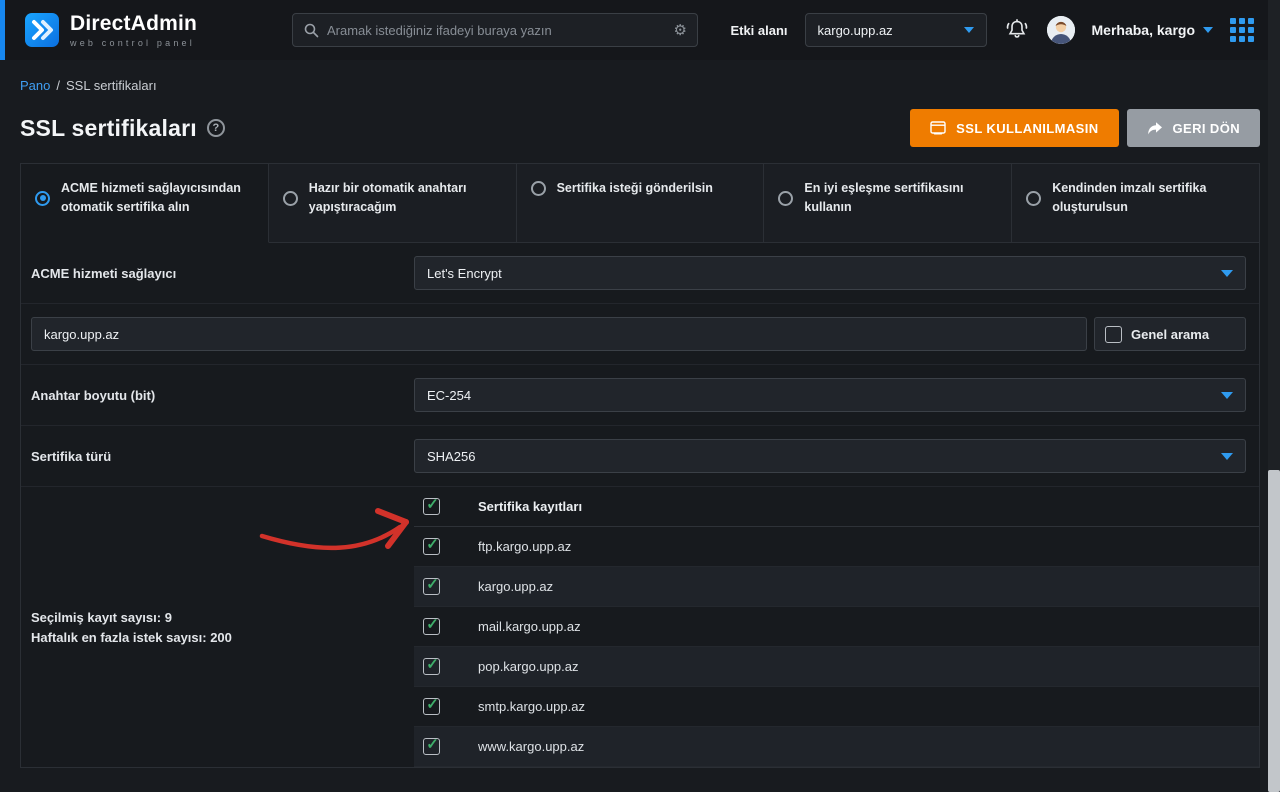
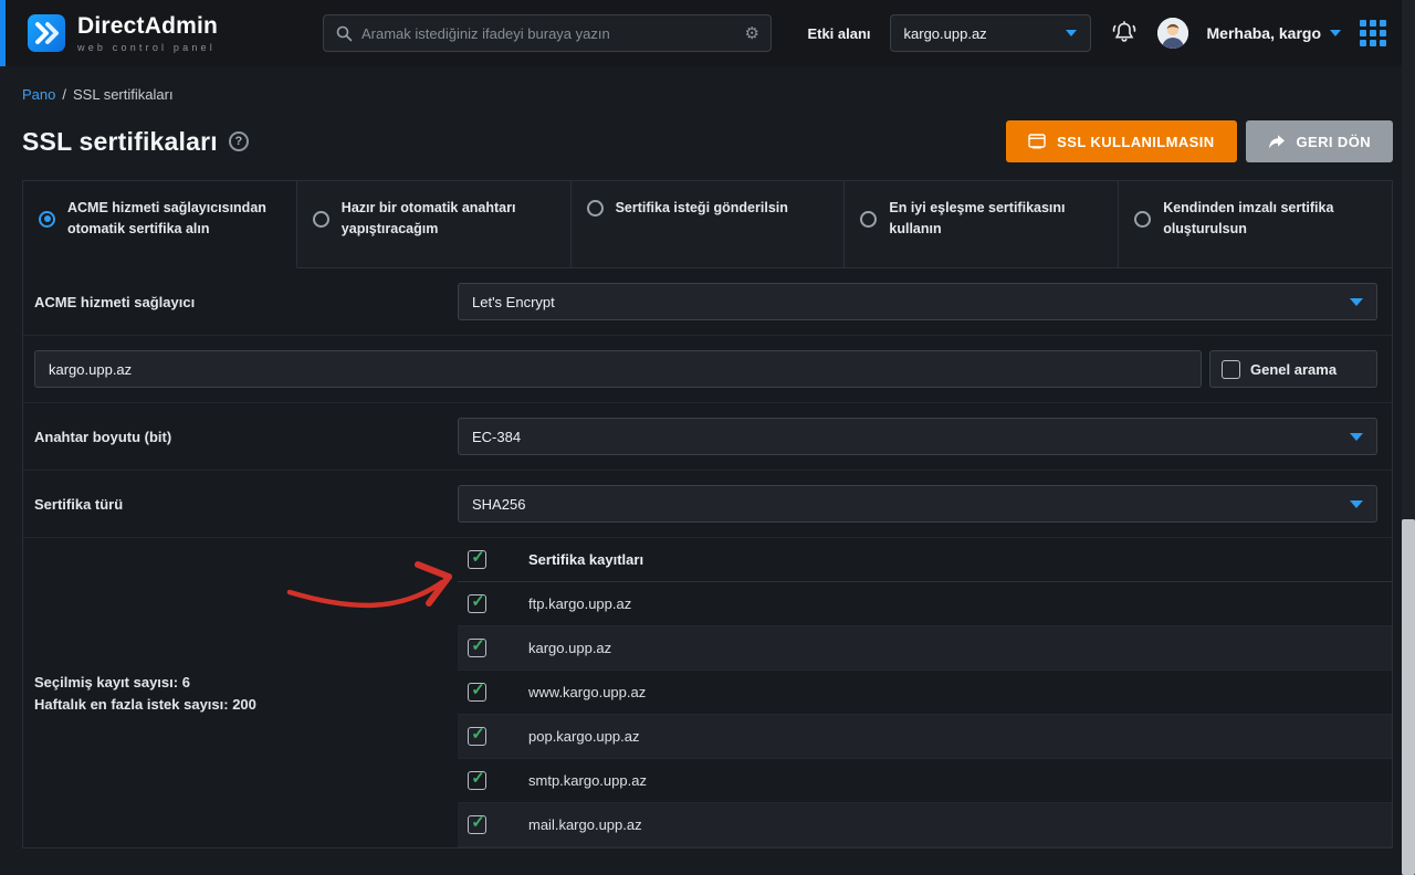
  DirectAdmin
  web control panel
  Aramak istediğiniz ifadeyi buraya yazın
  ⚙
  Etki alanı
  kargo.upp.az
  Merhaba, kargo
  Pano
  /
  SSL sertifikaları
  SSL sertifikaları
  ?
  SSL KULLANILMASIN
  GERI DÖN
  ACME hizmeti sağlayıcısından otomatik sertifika alın
  Hazır bir otomatik anahtarı yapıştıracağım
  Sertifika isteği gönderilsin
  En iyi eşleşme sertifikasını kullanın
  Kendinden imzalı sertifika oluşturulsun
  ACME hizmeti sağlayıcı
  Let's Encrypt
  kargo.upp.az
  Genel arama
  Anahtar boyutu (bit)
- EC-254
+ EC-384
  Sertifika türü
  SHA256
- Seçilmiş kayıt sayısı: 9
+ Seçilmiş kayıt sayısı: 6
  Haftalık en fazla istek sayısı: 200
  ✓
  Sertifika kayıtları
  ✓
  ftp.kargo.upp.az
  ✓
  kargo.upp.az
  ✓
- mail.kargo.upp.az
+ www.kargo.upp.az
  ✓
  pop.kargo.upp.az
  ✓
  smtp.kargo.upp.az
  ✓
- www.kargo.upp.az
+ mail.kargo.upp.az
